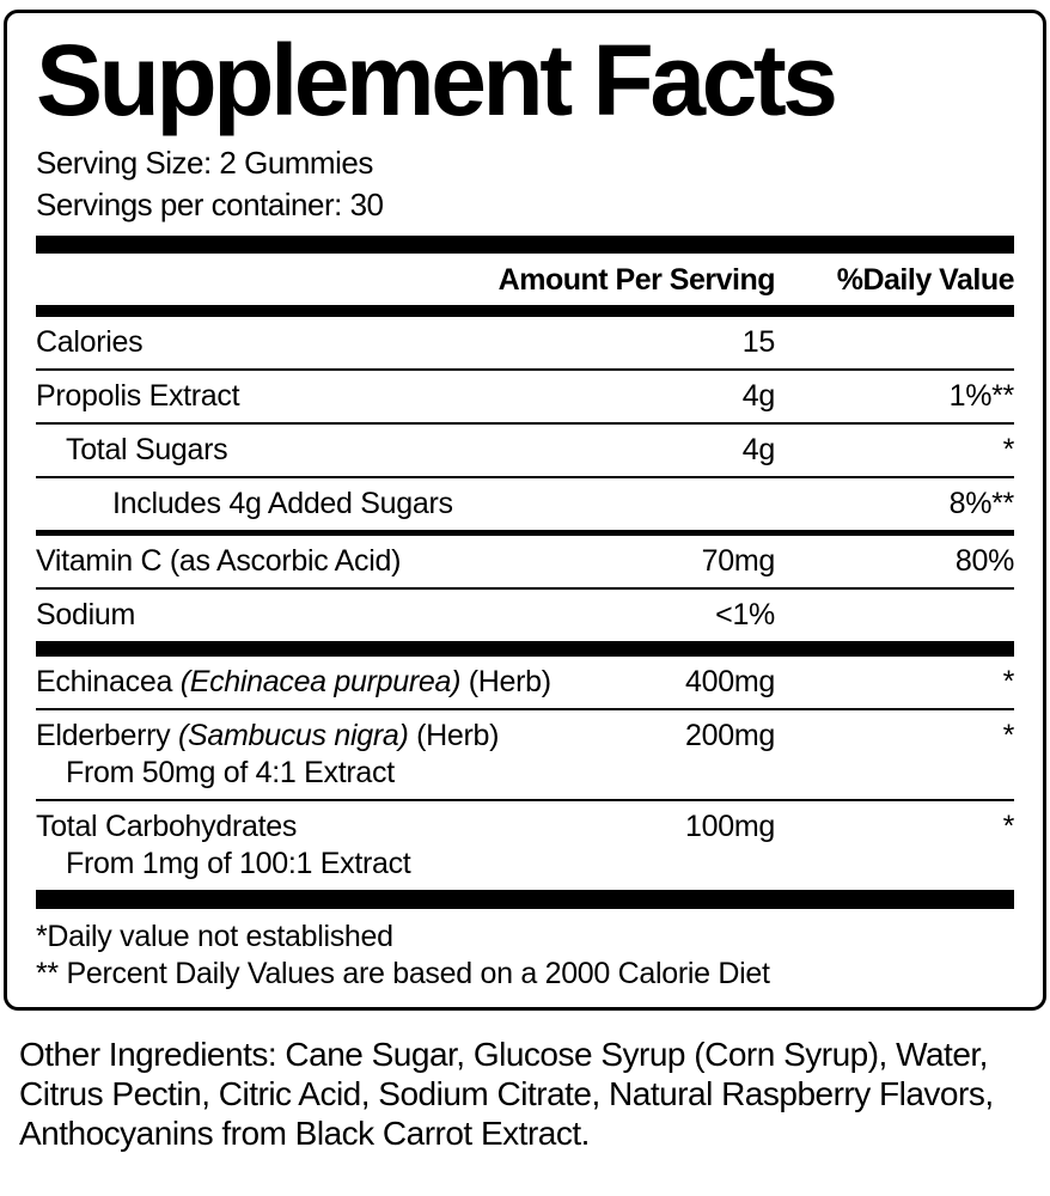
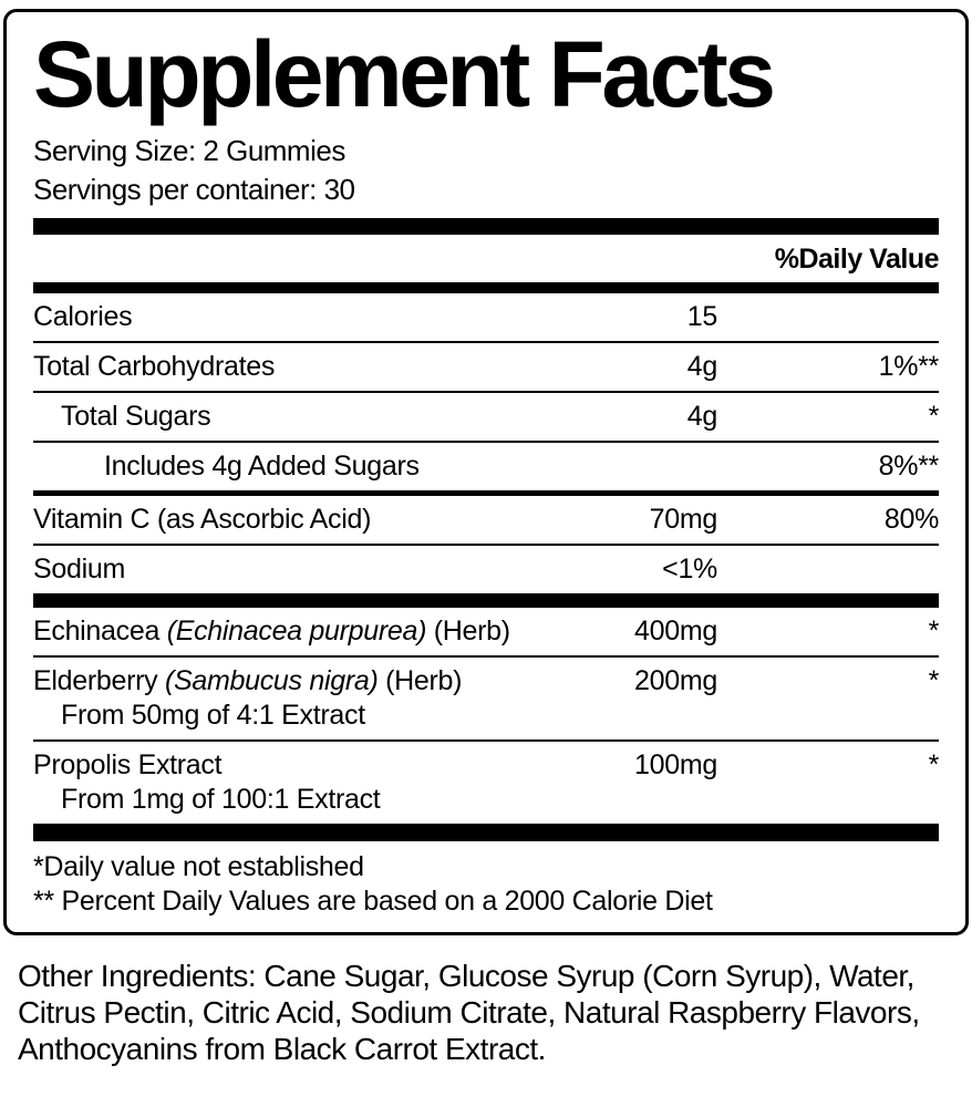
  Supplement Facts
  Serving Size: 2 Gummies
  Servings per container: 30
- Amount Per Serving
  %Daily Value
  Calories
  15
- Propolis Extract
+ Total Carbohydrates
  4g
  1%**
  Total Sugars
  4g
  *
  Includes 4g Added Sugars
  8%**
  Vitamin C (as Ascorbic Acid)
  70mg
  80%
  Sodium
  <1%
  Echinacea (Echinacea purpurea) (Herb)
  400mg
  *
  Elderberry (Sambucus nigra) (Herb)
  From 50mg of 4:1 Extract
  200mg
  *
- Total Carbohydrates
+ Propolis Extract
  From 1mg of 100:1 Extract
  100mg
  *
  *Daily value not established
  ** Percent Daily Values are based on a 2000 Calorie Diet
  Other Ingredients: Cane Sugar, Glucose Syrup (Corn Syrup), Water, Citrus Pectin, Citric Acid, Sodium Citrate, Natural Raspberry Flavors, Anthocyanins from Black Carrot Extract.
